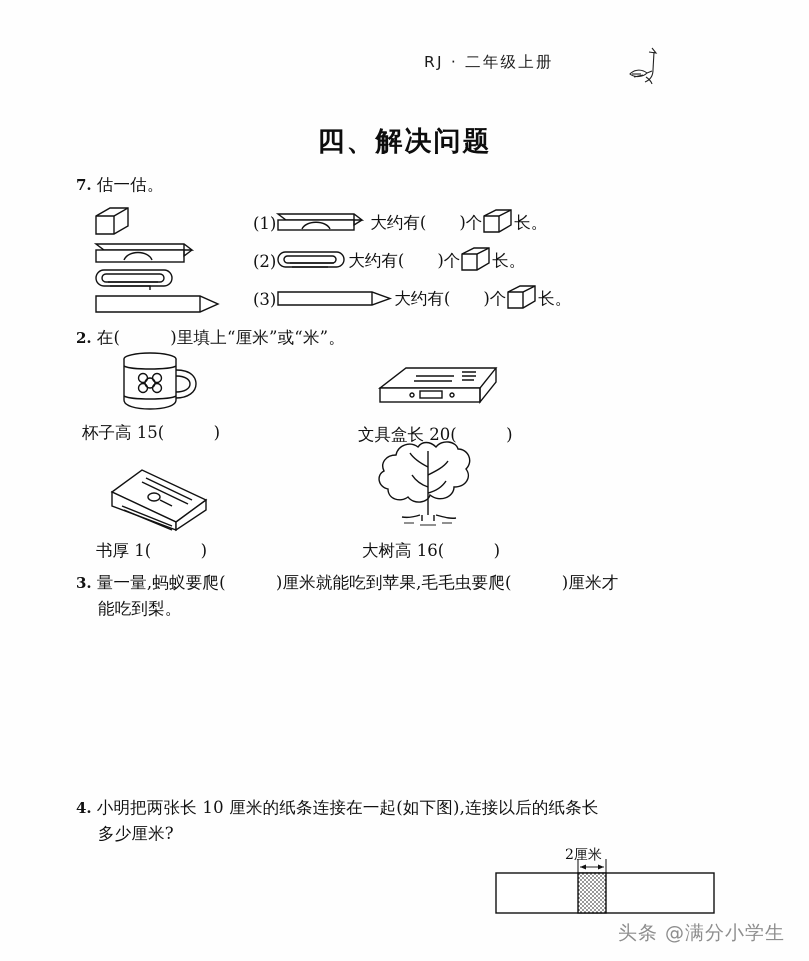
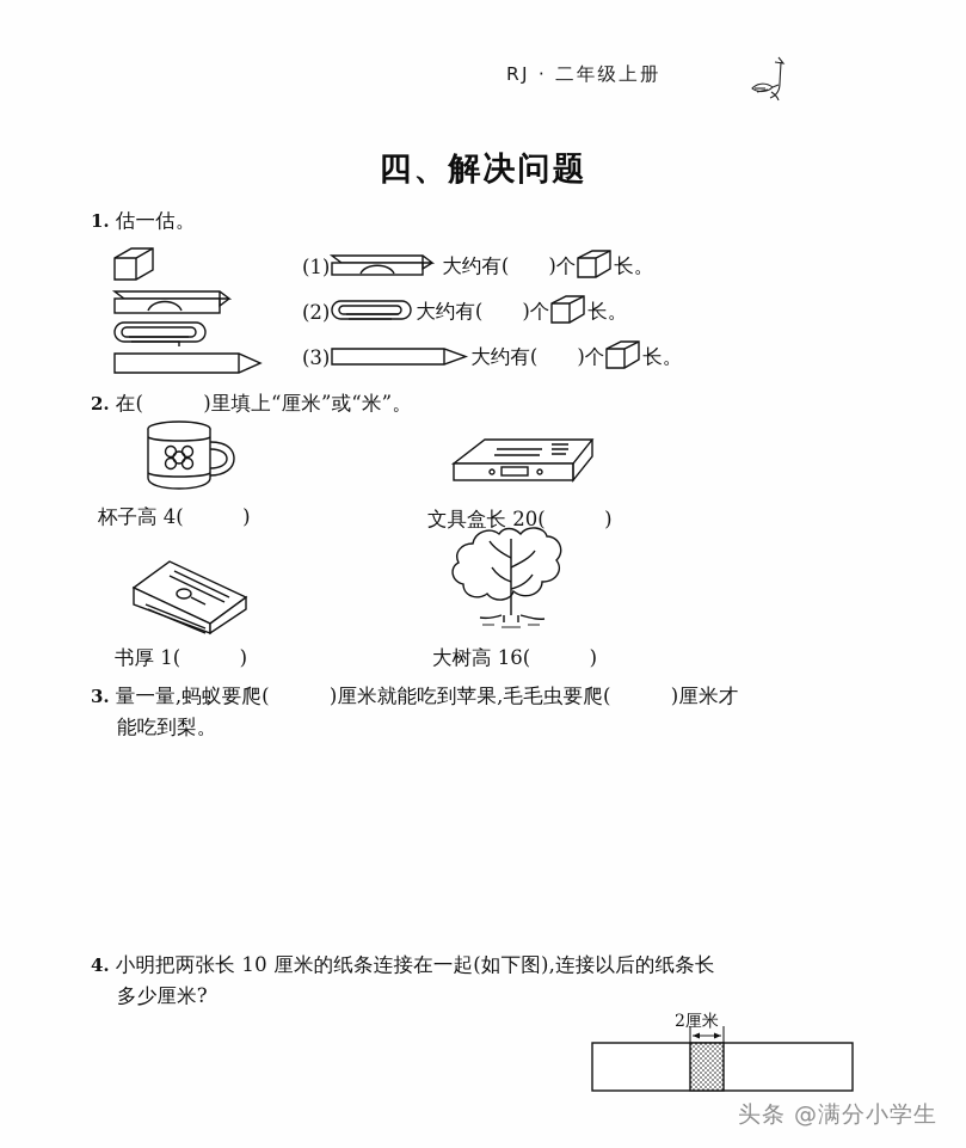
  RJ · 二年级上册
  四、解决问题
- 7. 估一估。
+ 1. 估一估。
  (1)
  大约有(
  )个
  长。
  (2)
  大约有(
  )个
  长。
  (3)
  大约有(
  )个
  长。
  2. 在( )里填上“厘米”或“米”。
- 杯子高 15( )
+ 杯子高 4( )
  文具盒长 20( )
  书厚 1( )
  大树高 16( )
  3. 量一量,蚂蚁要爬( )厘米就能吃到苹果,毛毛虫要爬( )厘米才
  能吃到梨。
  4. 小明把两张长 10 厘米的纸条连接在一起(如下图),连接以后的纸条长
  多少厘米?
  2厘米
  头条 @满分小学生
